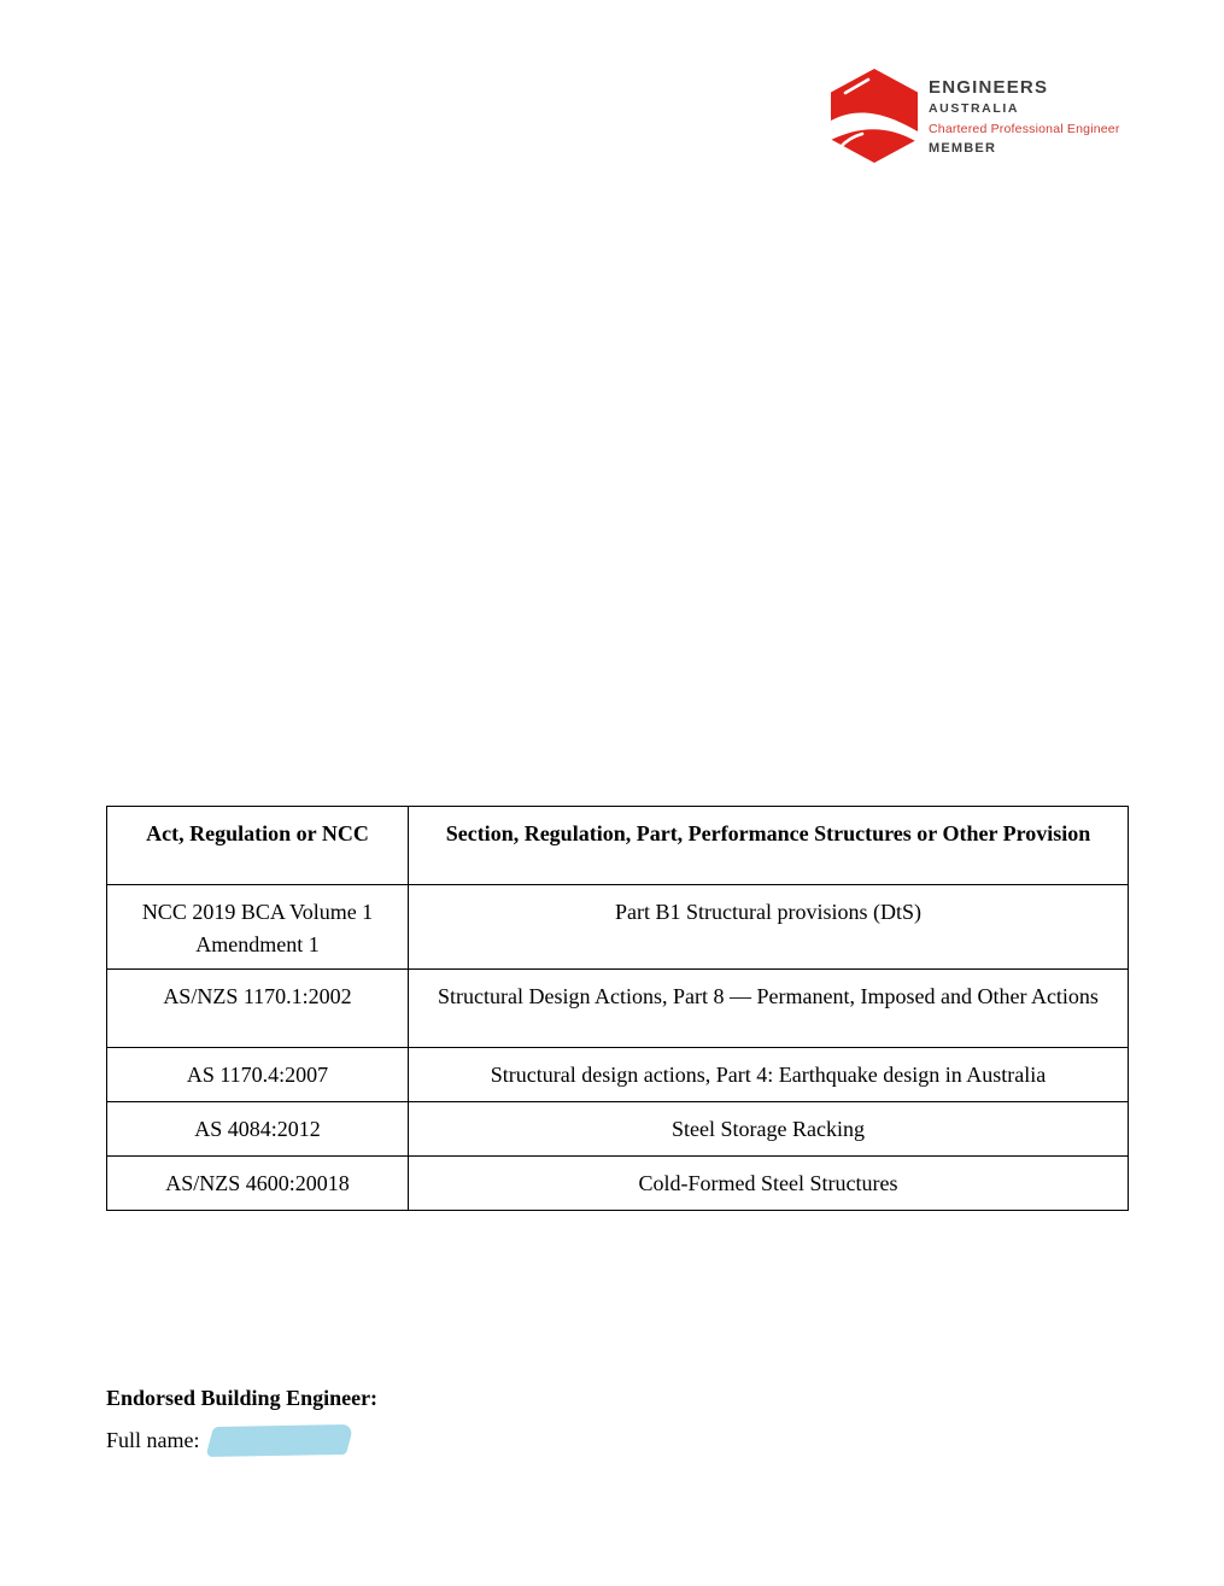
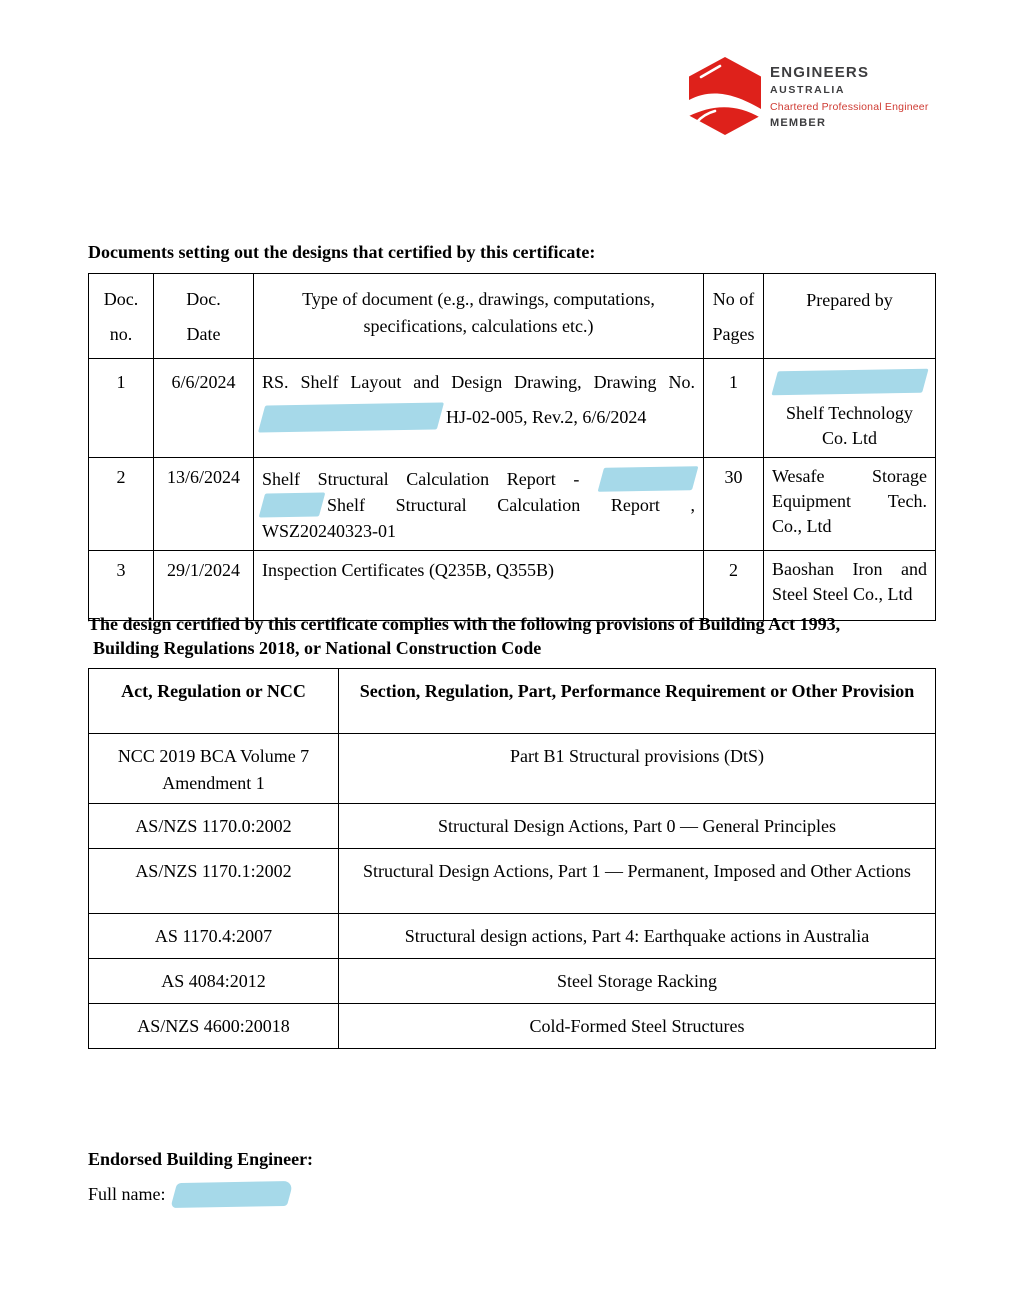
  ENGINEERS
  AUSTRALIA
  Chartered Professional Engineer
  MEMBER
+ Documents setting out the designs that certified by this certificate:
+ Doc. no.	Doc. Date	Type of document (e.g., drawings, computations, specifications, calculations etc.)	No of Pages	Prepared by
+ 1	6/6/2024	RS. Shelf Layout and Design Drawing, Drawing No. HJ-02-005, Rev.2, 6/6/2024	1	Shelf Technology Co. Ltd
+ 2	13/6/2024	Shelf Structural Calculation Report - Shelf Structural Calculation Report , WSZ20240323-01	30	Wesafe Storage Equipment Tech. Co., Ltd
+ 3	29/1/2024	Inspection Certificates (Q235B, Q355B)	2	Baoshan Iron and Steel Steel Co., Ltd
+ The design certified by this certificate complies with the following provisions of Building Act 1993,
+ Building Regulations 2018, or National Construction Code
- Act, Regulation or NCC	Section, Regulation, Part, Performance Structures or Other Provision
+ Act, Regulation or NCC	Section, Regulation, Part, Performance Requirement or Other Provision
- NCC 2019 BCA Volume 1 Amendment 1	Part B1 Structural provisions (DtS)
+ NCC 2019 BCA Volume 7 Amendment 1	Part B1 Structural provisions (DtS)
+ AS/NZS 1170.0:2002	Structural Design Actions, Part 0 — General Principles
- AS/NZS 1170.1:2002	Structural Design Actions, Part 8 — Permanent, Imposed and Other Actions
+ AS/NZS 1170.1:2002	Structural Design Actions, Part 1 — Permanent, Imposed and Other Actions
- AS 1170.4:2007	Structural design actions, Part 4: Earthquake design in Australia
+ AS 1170.4:2007	Structural design actions, Part 4: Earthquake actions in Australia
  AS 4084:2012	Steel Storage Racking
  AS/NZS 4600:20018	Cold-Formed Steel Structures
  Endorsed Building Engineer:
  Full name:
